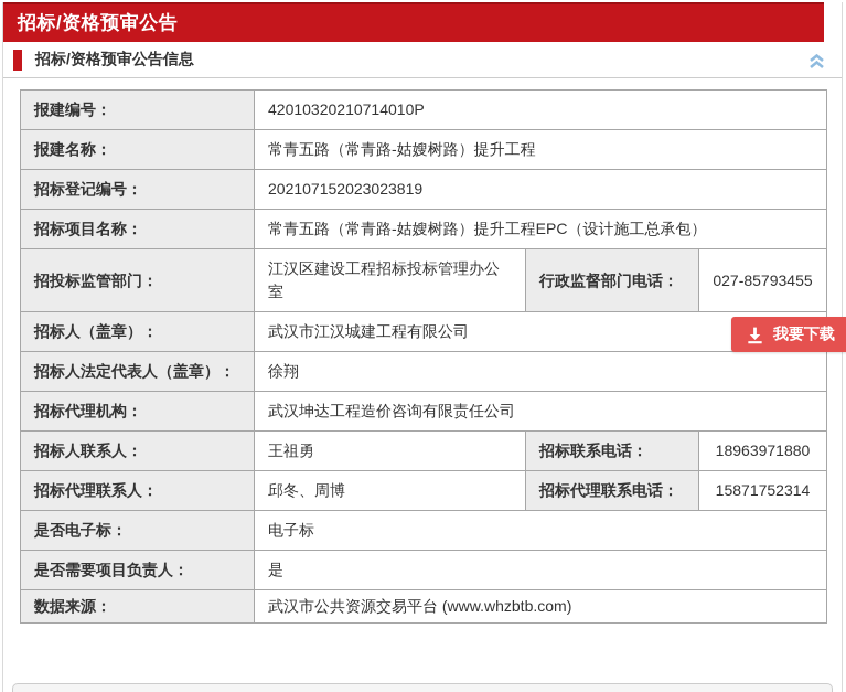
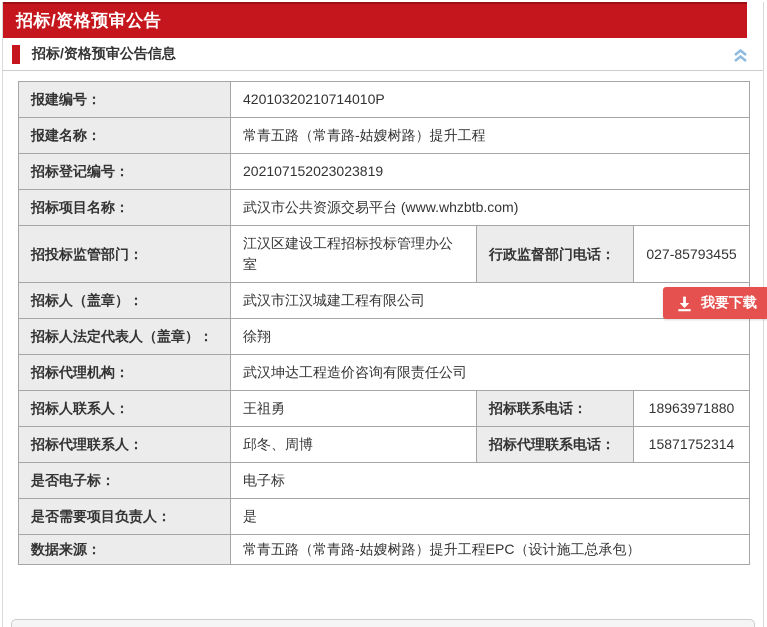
  招标/资格预审公告
  招标/资格预审公告信息
  报建编号：	42010320210714010P
  报建名称：	常青五路（常青路-姑嫂树路）提升工程
  招标登记编号：	202107152023023819
- 招标项目名称：	常青五路（常青路-姑嫂树路）提升工程EPC（设计施工总承包）
+ 招标项目名称：	武汉市公共资源交易平台 (www.whzbtb.com)
  招投标监管部门：	江汉区建设工程招标投标管理办公室	行政监督部门电话：	027-85793455
  招标人（盖章）：	武汉市江汉城建工程有限公司
  招标人法定代表人（盖章）：	徐翔
  招标代理机构：	武汉坤达工程造价咨询有限责任公司
  招标人联系人：	王祖勇	招标联系电话：	18963971880
  招标代理联系人：	邱冬、周博	招标代理联系电话：	15871752314
  是否电子标：	电子标
  是否需要项目负责人：	是
- 数据来源：	武汉市公共资源交易平台 (www.whzbtb.com)
+ 数据来源：	常青五路（常青路-姑嫂树路）提升工程EPC（设计施工总承包）
  我要下载
